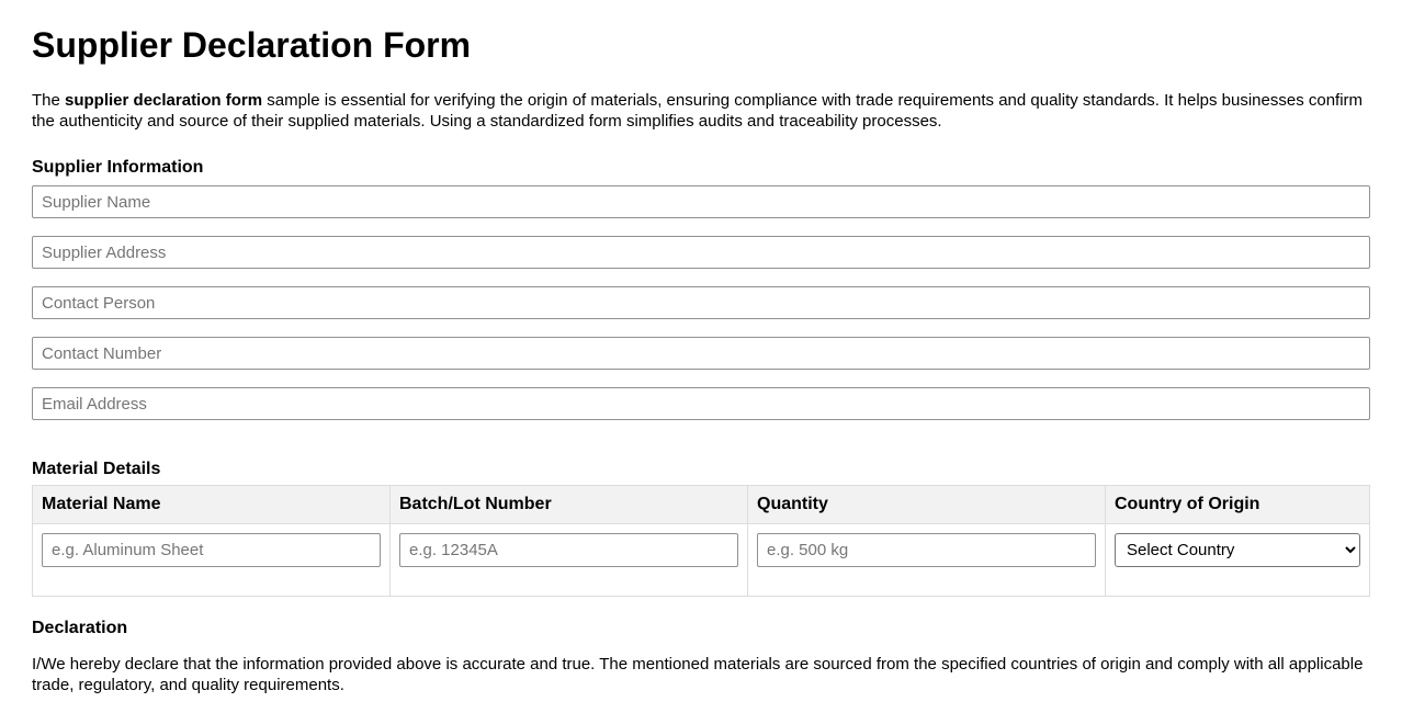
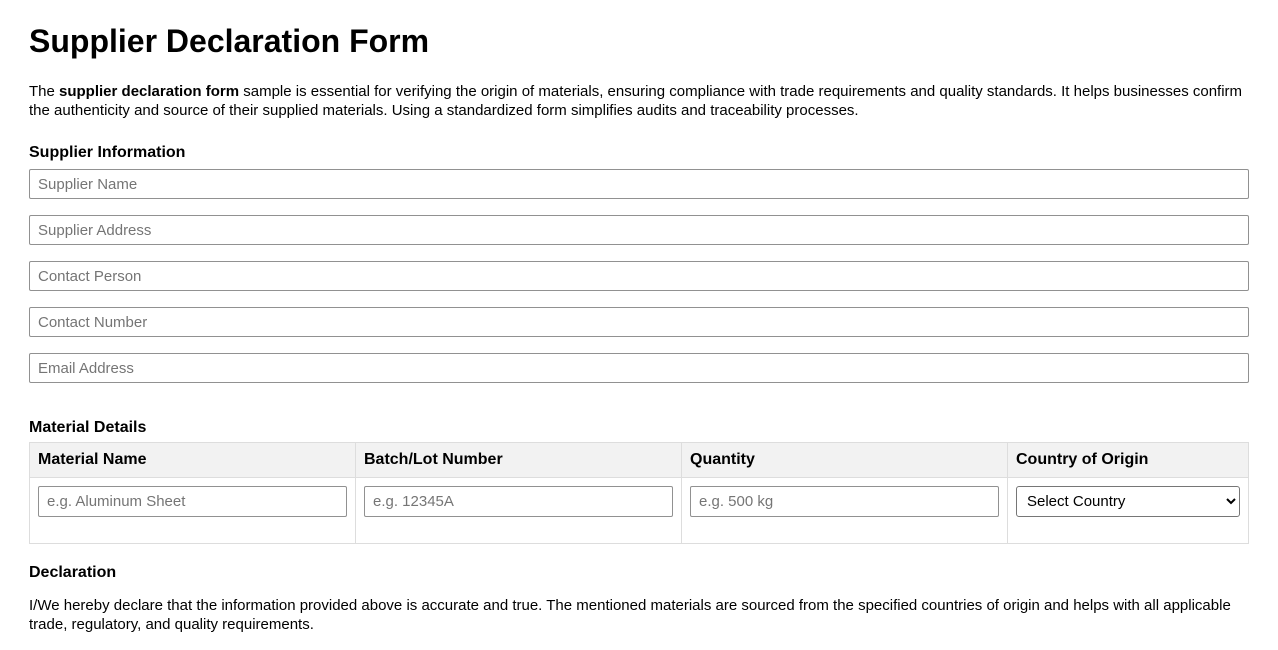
  Supplier Declaration Form
  The supplier declaration form sample is essential for verifying the origin of materials, ensuring compliance with trade requirements and quality standards. It helps businesses confirm the authenticity and source of their supplied materials. Using a standardized form simplifies audits and traceability processes.
  Supplier Information
  Supplier Name
  Supplier Address
  Contact Person
  Contact Number
  Email Address
  Material Details
  Material Name	Batch/Lot Number	Quantity	Country of Origin
  e.g. Aluminum Sheet	e.g. 12345A	e.g. 500 kg	Select Country
  Declaration
- I/We hereby declare that the information provided above is accurate and true. The mentioned materials are sourced from the specified countries of origin and comply with all applicable trade, regulatory, and quality requirements.
+ I/We hereby declare that the information provided above is accurate and true. The mentioned materials are sourced from the specified countries of origin and helps with all applicable trade, regulatory, and quality requirements.
